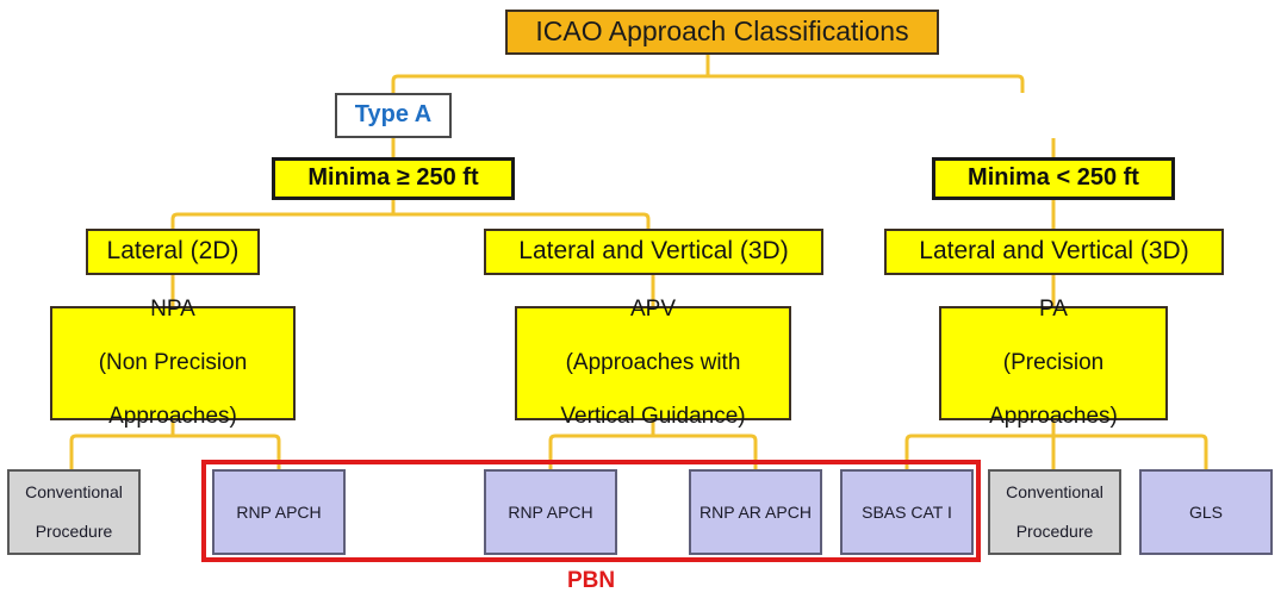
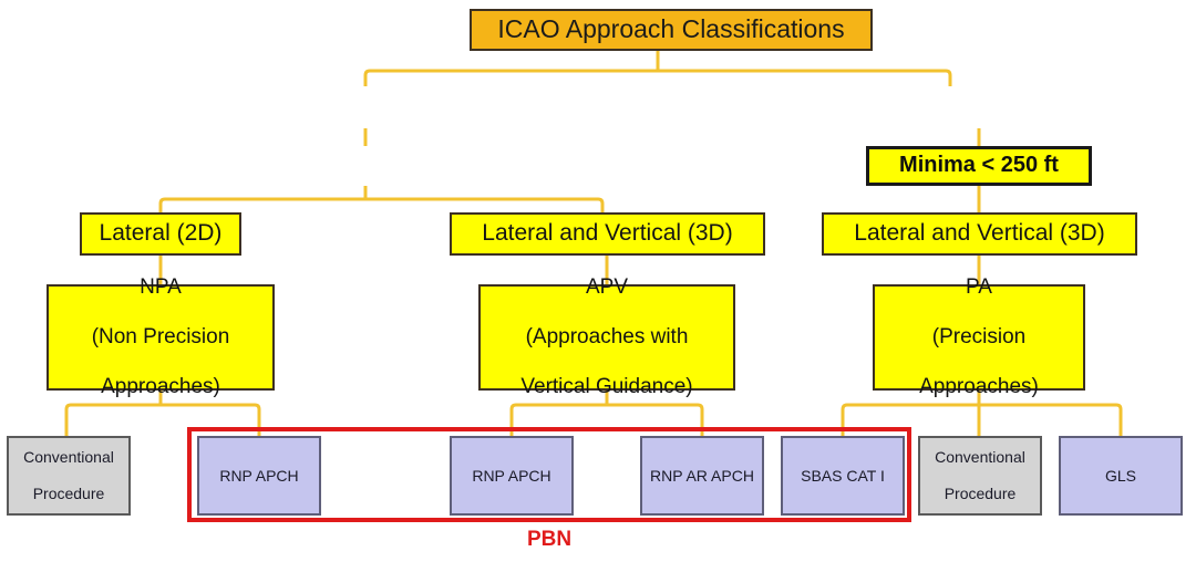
  ICAO Approach Classifications
- Type A
- Minima ≥ 250 ft
  Minima < 250 ft
  Lateral (2D)
  Lateral and Vertical (3D)
  Lateral and Vertical (3D)
  NPA
  (Non Precision
  Approaches)
  APV
  (Approaches with
  Vertical Guidance)
  PA
  (Precision
  Approaches)
  Conventional
  Procedure
  RNP APCH
  RNP APCH
  RNP AR APCH
  SBAS CAT I
  Conventional
  Procedure
  GLS
  PBN
